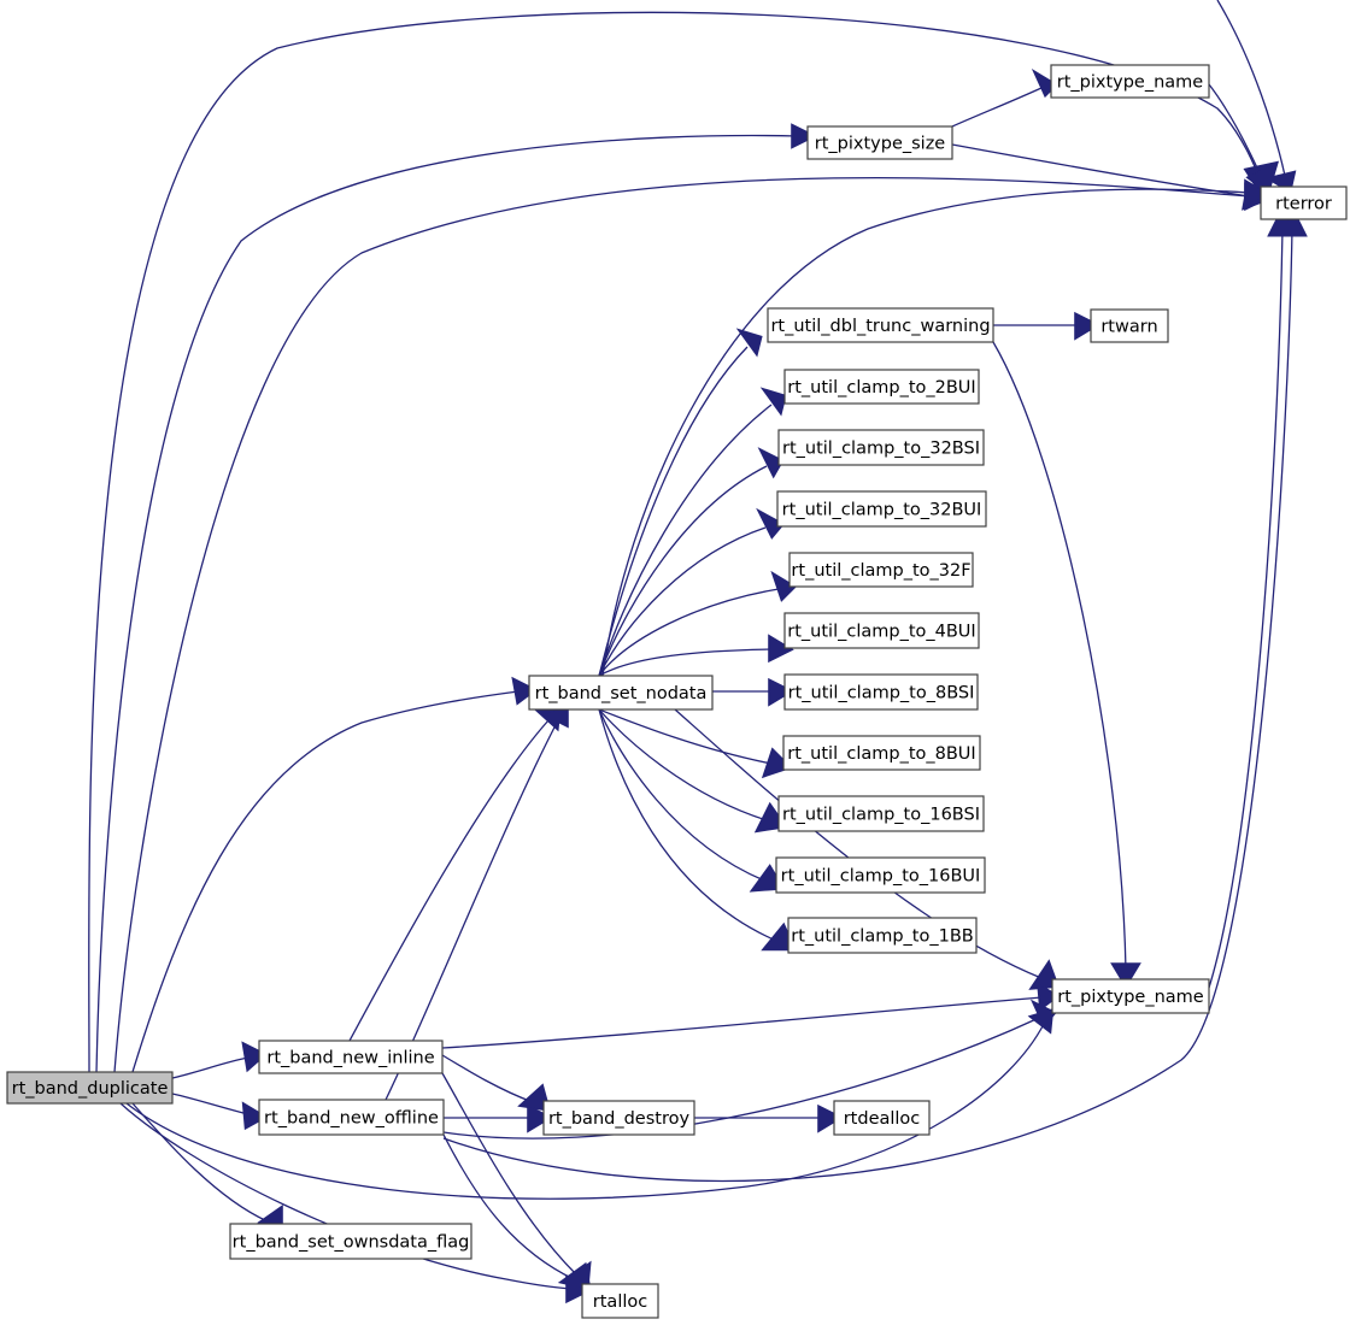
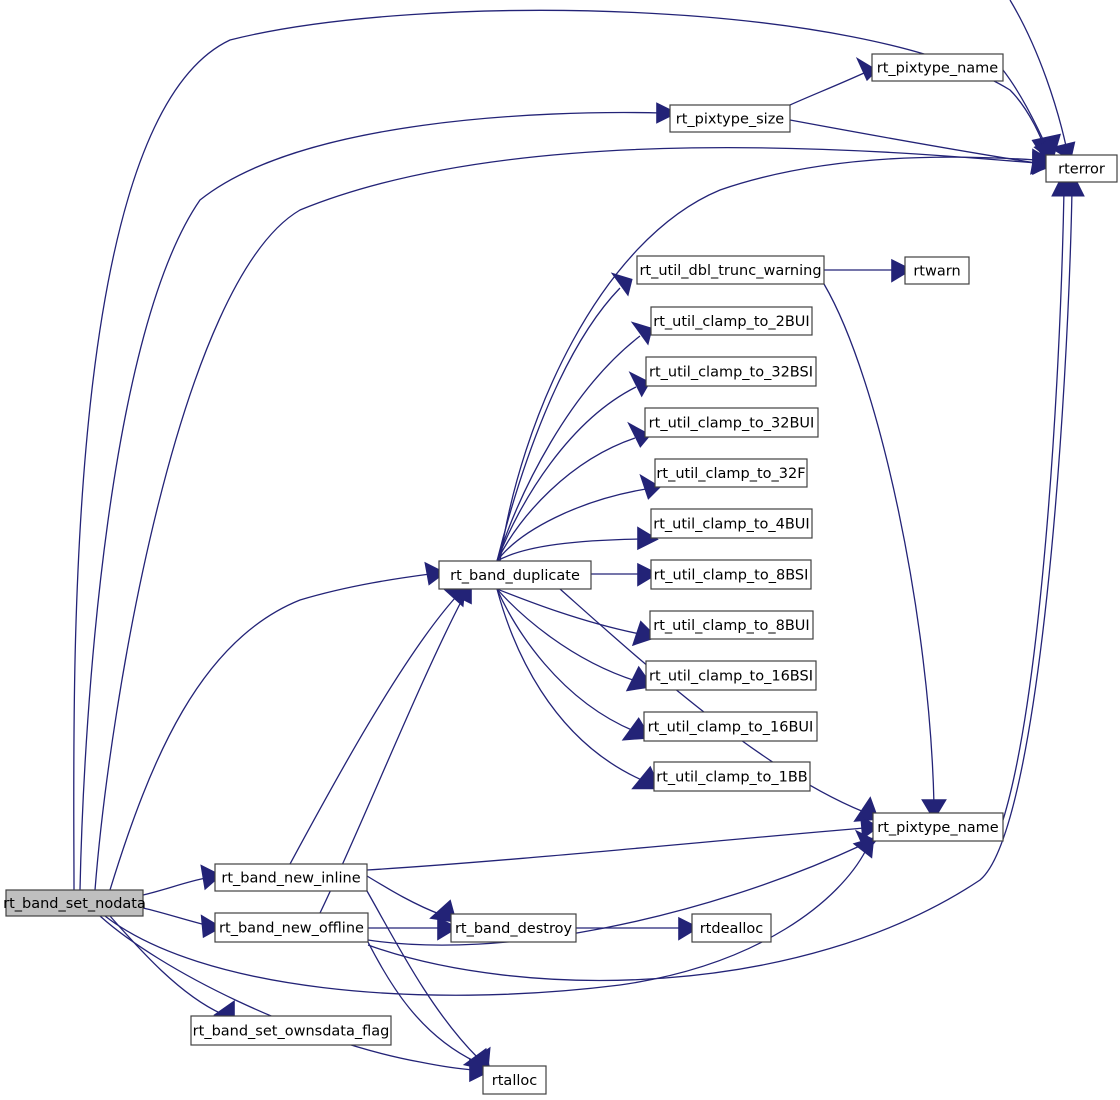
- rt_band_duplicate
+ rt_band_set_nodata
  rt_band_new_inline
  rt_band_new_offline
  rt_band_set_ownsdata_flag
  rt_band_destroy
  rtdealloc
  rtalloc
- rt_band_set_nodata
+ rt_band_duplicate
  rt_util_dbl_trunc_warning
  rtwarn
  rt_util_clamp_to_2BUI
  rt_util_clamp_to_32BSI
  rt_util_clamp_to_32BUI
  rt_util_clamp_to_32F
  rt_util_clamp_to_4BUI
  rt_util_clamp_to_8BSI
  rt_util_clamp_to_8BUI
  rt_util_clamp_to_16BSI
  rt_util_clamp_to_16BUI
  rt_util_clamp_to_1BB
  rt_pixtype_size
  rt_pixtype_name
  rt_pixtype_name
  rterror
